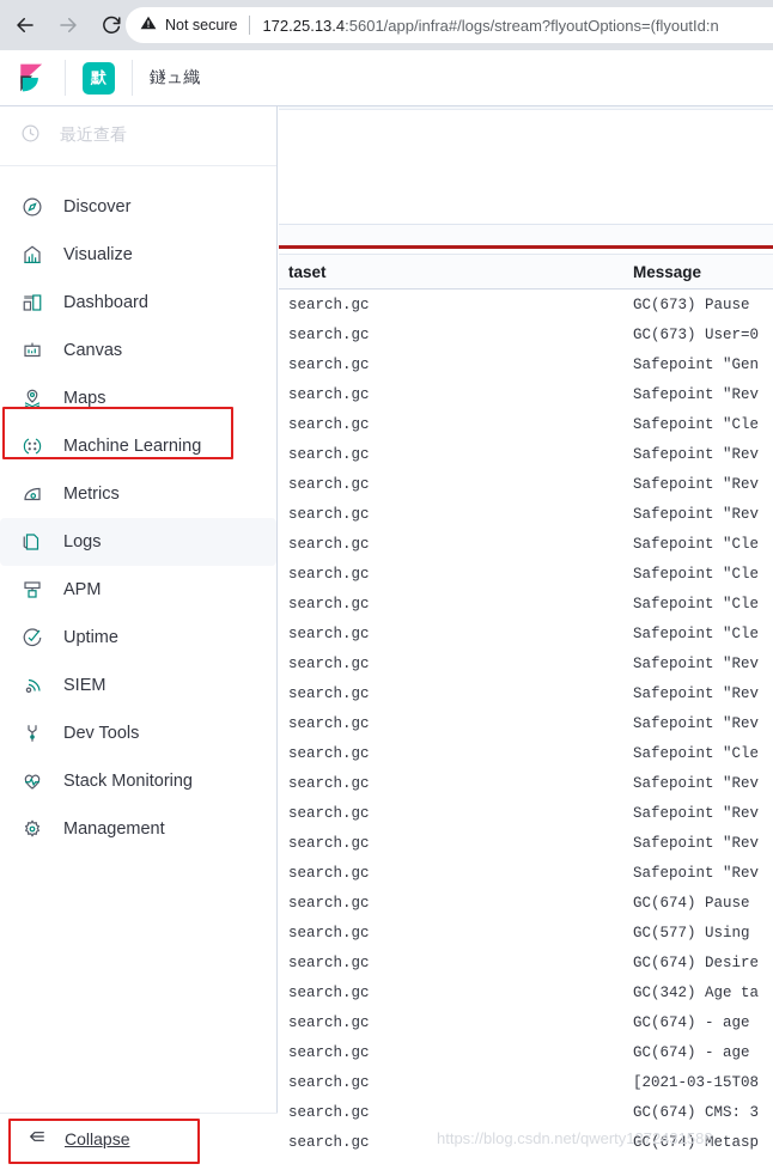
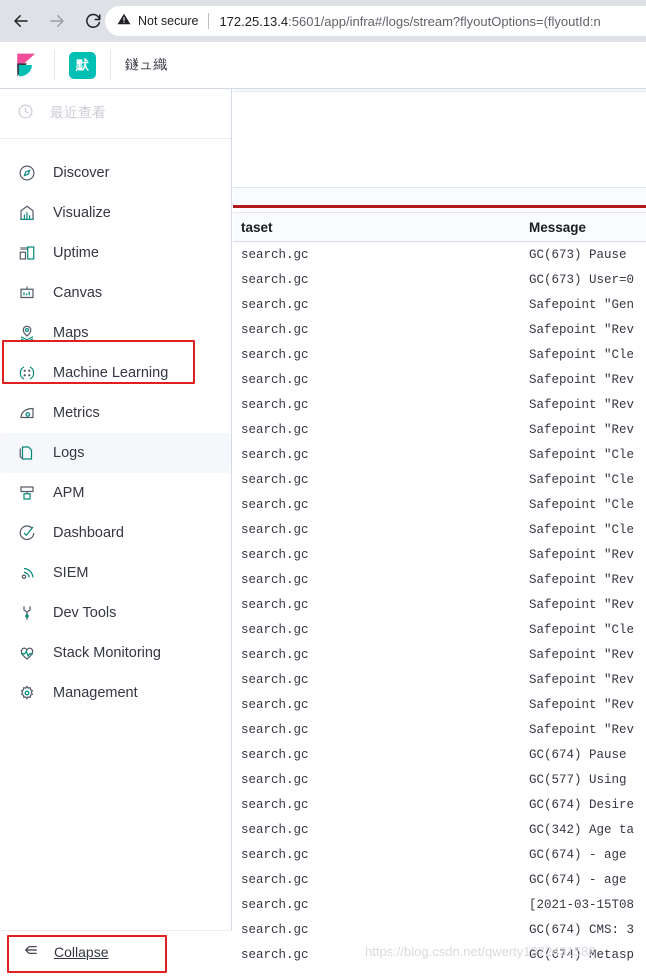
  Not secure
  172.25.13.4:5601/app/infra#/logs/stream?flyoutOptions=(flyoutId:n
  默
  鐩ュ織
  最近查看
  Discover
  Visualize
- Dashboard
+ Uptime
  Canvas
  Maps
  Machine Learning
  Metrics
  Logs
  APM
- Uptime
+ Dashboard
  SIEM
  Dev Tools
  Stack Monitoring
  Management
  Collapse
  taset
  Message
  search.gc
  GC(673) Pause
  search.gc
  GC(673) User=0
  search.gc
  Safepoint "Gen
  search.gc
  Safepoint "Rev
  search.gc
  Safepoint "Cle
  search.gc
  Safepoint "Rev
  search.gc
  Safepoint "Rev
  search.gc
  Safepoint "Rev
  search.gc
  Safepoint "Cle
  search.gc
  Safepoint "Cle
  search.gc
  Safepoint "Cle
  search.gc
  Safepoint "Cle
  search.gc
  Safepoint "Rev
  search.gc
  Safepoint "Rev
  search.gc
  Safepoint "Rev
  search.gc
  Safepoint "Cle
  search.gc
  Safepoint "Rev
  search.gc
  Safepoint "Rev
  search.gc
  Safepoint "Rev
  search.gc
  Safepoint "Rev
  search.gc
  GC(674) Pause
  search.gc
  GC(577) Using
  search.gc
  GC(674) Desire
  search.gc
  GC(342) Age ta
  search.gc
  GC(674) - age
  search.gc
  GC(674) - age
  search.gc
  [2021-03-15T08
  search.gc
  GC(674) CMS: 3
  search.gc
  GC(674) Metasp
  https://blog.csdn.net/qwerty1372431588
